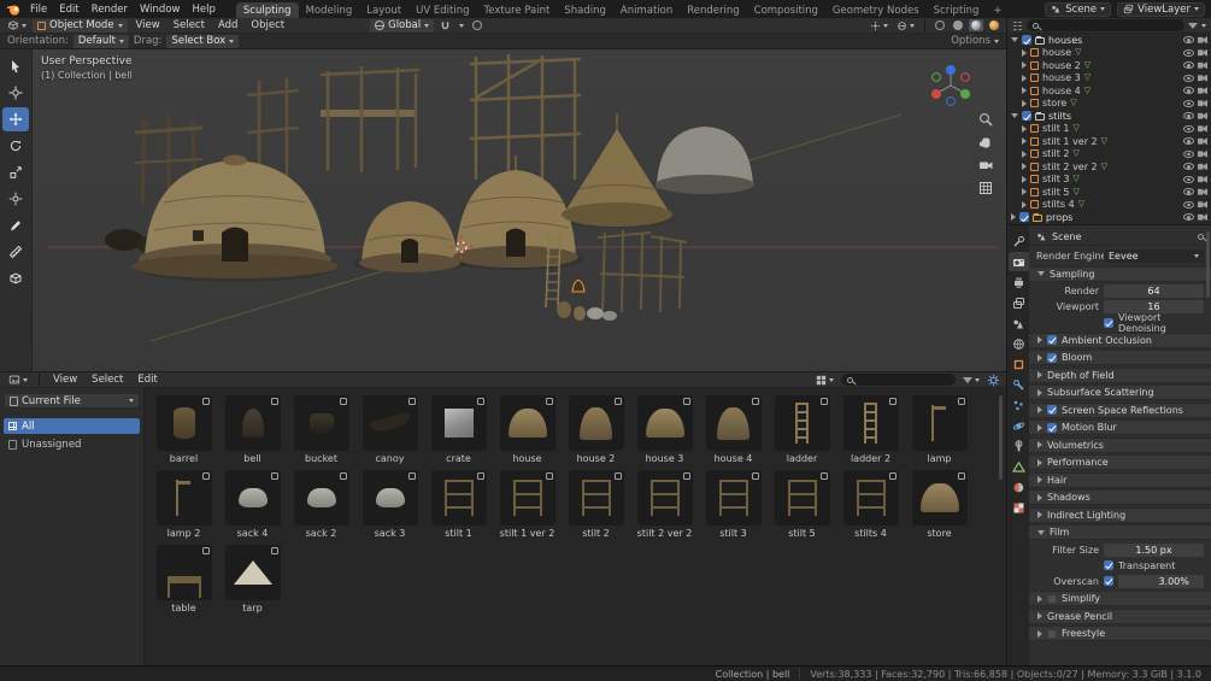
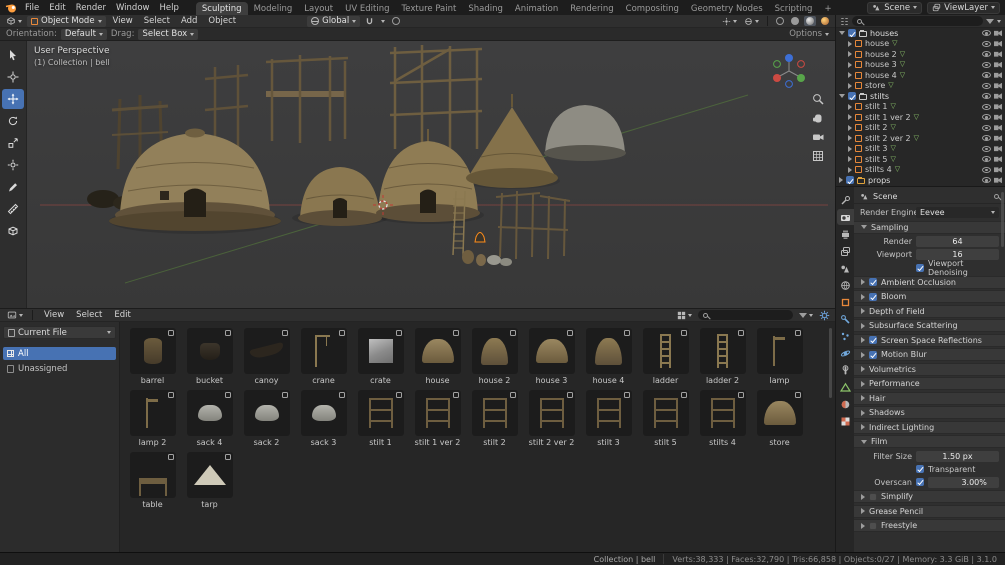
  File
  Edit
  Render
  Window
  Help
  Sculpting
  Modeling
  Layout
  UV Editing
  Texture Paint
  Shading
  Animation
  Rendering
  Compositing
  Geometry Nodes
  Scripting
  +
  Scene
  ViewLayer
  Object Mode
  View
  Select
  Add
  Object
  Global
  Orientation:
  Default
  Drag:
  Select Box
  Options
  User Perspective
  (1) Collection | bell
  View
  Select
  Edit
  Current File
  All
  Unassigned
  barrel
- bell
  bucket
  canoy
+ crane
  crate
  house
  house 2
  house 3
  house 4
  ladder
  ladder 2
  lamp
  lamp 2
  sack 4
  sack 2
  sack 3
  stilt 1
  stilt 1 ver 2
  stilt 2
  stilt 2 ver 2
  stilt 3
  stilt 5
  stilts 4
  store
  table
  tarp
  houses
  house
  ▽
  house 2
  ▽
  house 3
  ▽
  house 4
  ▽
  store
  ▽
  stilts
  stilt 1
  ▽
  stilt 1 ver 2
  ▽
  stilt 2
  ▽
  stilt 2 ver 2
  ▽
  stilt 3
  ▽
  stilt 5
  ▽
  stilts 4
  ▽
  props
  Scene
  Render Engin
  Eevee
  Sampling
  Render
  64
  Viewport
  16
  Viewport Denoising
  Ambient Occlusion
  Bloom
  Depth of Field
  Subsurface Scattering
  Screen Space Reflections
  Motion Blur
  Volumetrics
  Performance
  Hair
  Shadows
  Indirect Lighting
  Film
  Filter Size
  1.50 px
  Transparent
  Overscan
  3.00%
  Simplify
  Grease Pencil
  Freestyle
  Collection | bell
  Verts:38,333 | Faces:32,790 | Tris:66,858 | Objects:0/27 | Memory: 3.3 GiB | 3.1.0
